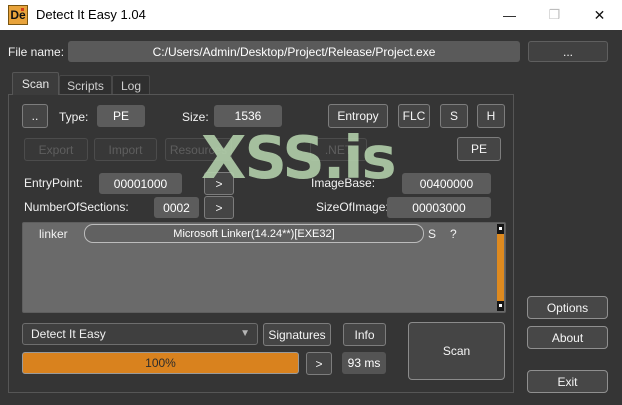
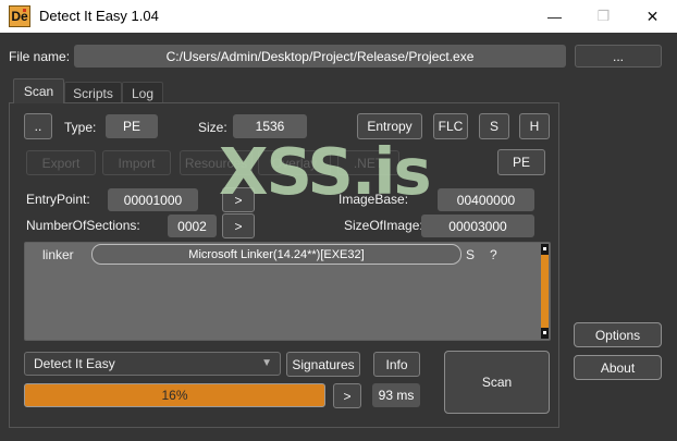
  De
  Detect It Easy 1.04
  —
  ❒
  ✕
  File name:
  C:/Users/Admin/Desktop/Project/Release/Project.exe
  ...
  Scan
  Scripts
  Log
  ..
  Type:
  PE
  Size:
  1536
  Entropy
  FLC
  S
  H
  Export
  Import
  Resources
+ Overlay
  .NET
  PE
  EntryPoint:
  00001000
  >
  ImageBase:
  00400000
  NumberOfSections:
  0002
  >
  SizeOfImage
  00003000
  linker
  Microsoft Linker(14.24**)[EXE32]
  S
  ?
  Detect It Easy
  ▼
  Signatures
  Info
  Scan
- 100%
+ 16%
  >
  93 ms
  Options
  About
- Exit
  XSS.is
